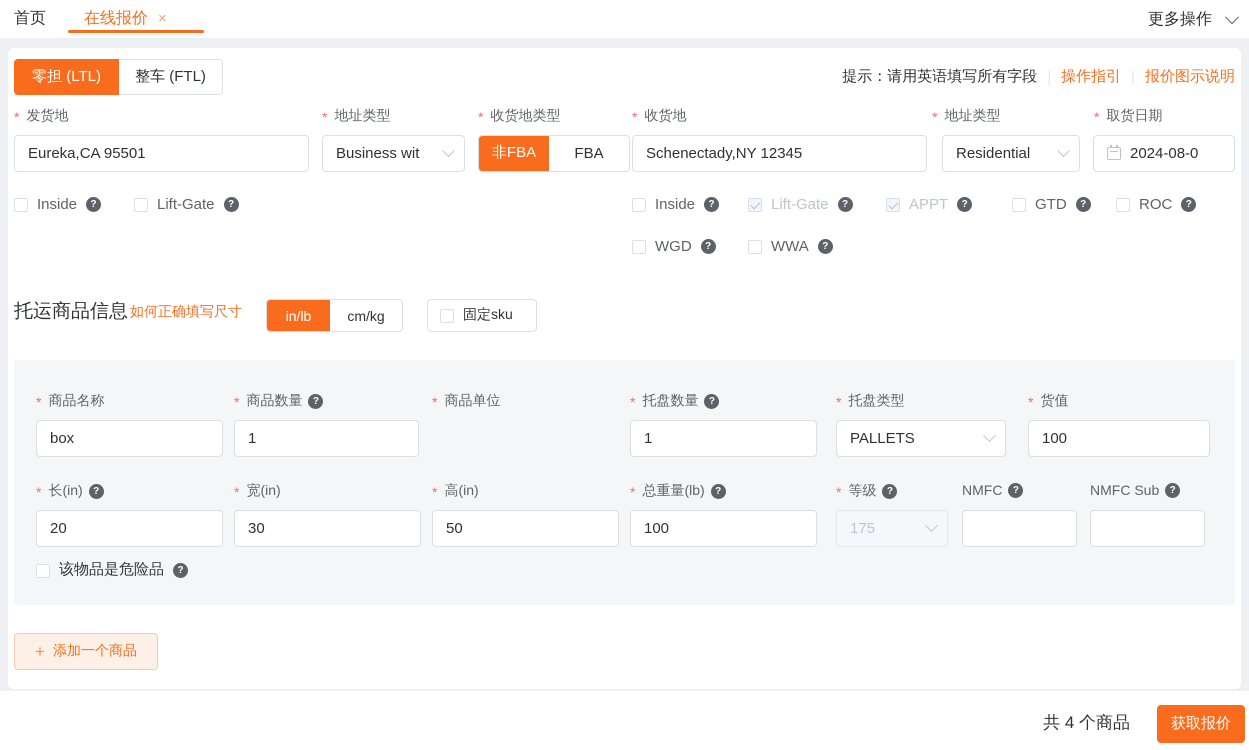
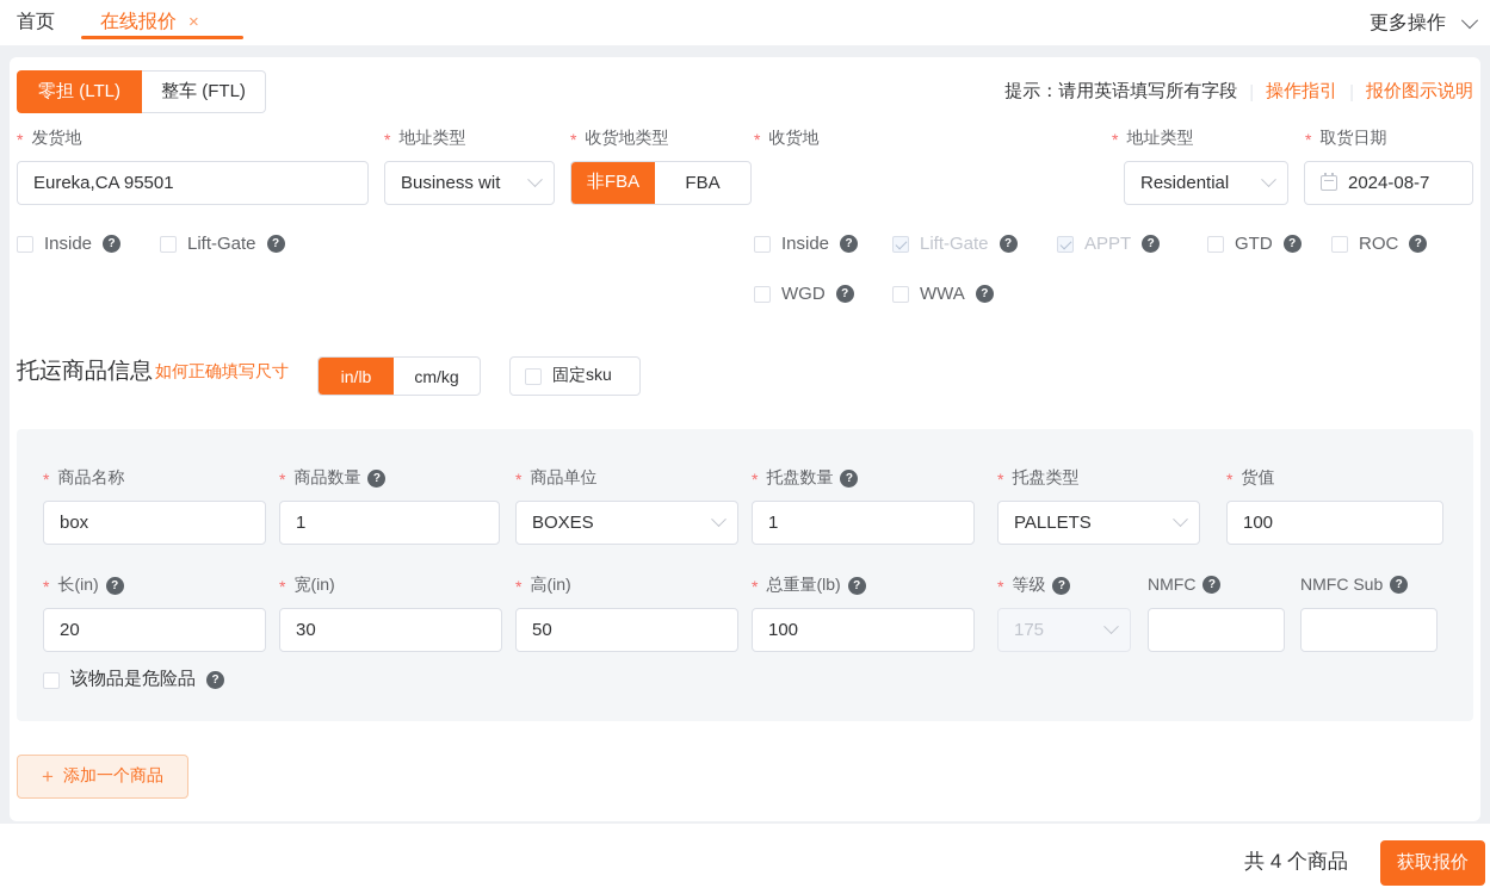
  首页
  在线报价
  ×
  更多操作
  零担 (LTL)
  整车 (FTL)
  提示：请用英语填写所有字段
  操作指引
  报价图示说明
  发货地
  地址类型
  收货地类型
  收货地
  地址类型
  取货日期
  Eureka,CA 95501
  Business wit
  非FBA
  FBA
- Schenectady,NY 12345
  Residential
- 2024-08-0
+ 2024-08-7
  Inside
  Lift-Gate
  Inside
  Lift-Gate
  APPT
  GTD
  ROC
  WGD
  WWA
  托运商品信息
  如何正确填写尺寸
  in/lb
  cm/kg
  固定sku
  商品名称
  商品数量
  商品单位
  托盘数量
  托盘类型
  货值
  box
  1
+ BOXES
  1
  PALLETS
  100
  长(in)
  宽(in)
  高(in)
  总重量(lb)
  等级
  NMFC
  NMFC Sub
  20
  30
  50
  100
  175
  该物品是危险品
  +
  添加一个商品
  共 4 个商品
  获取报价
